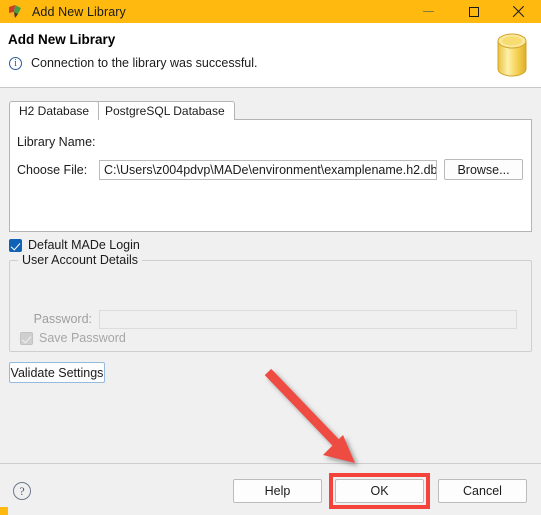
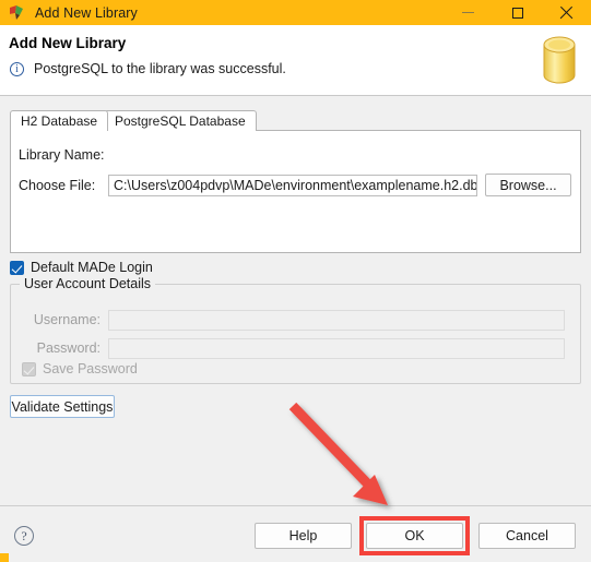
  Add New Library
  Add New Library
  i
- Connection to the library was successful.
+ PostgreSQL to the library was successful.
  H2 Database
  PostgreSQL Database
  Library Name:
  Choose File:
  C:\Users\z004pdvp\MADe\environment\examplename.h2.db
  Browse...
  Default MADe Login
  User Account Details
+ Username:
  Password:
  Save Password
  Validate Settings
  ?
  Help
  OK
  Cancel
